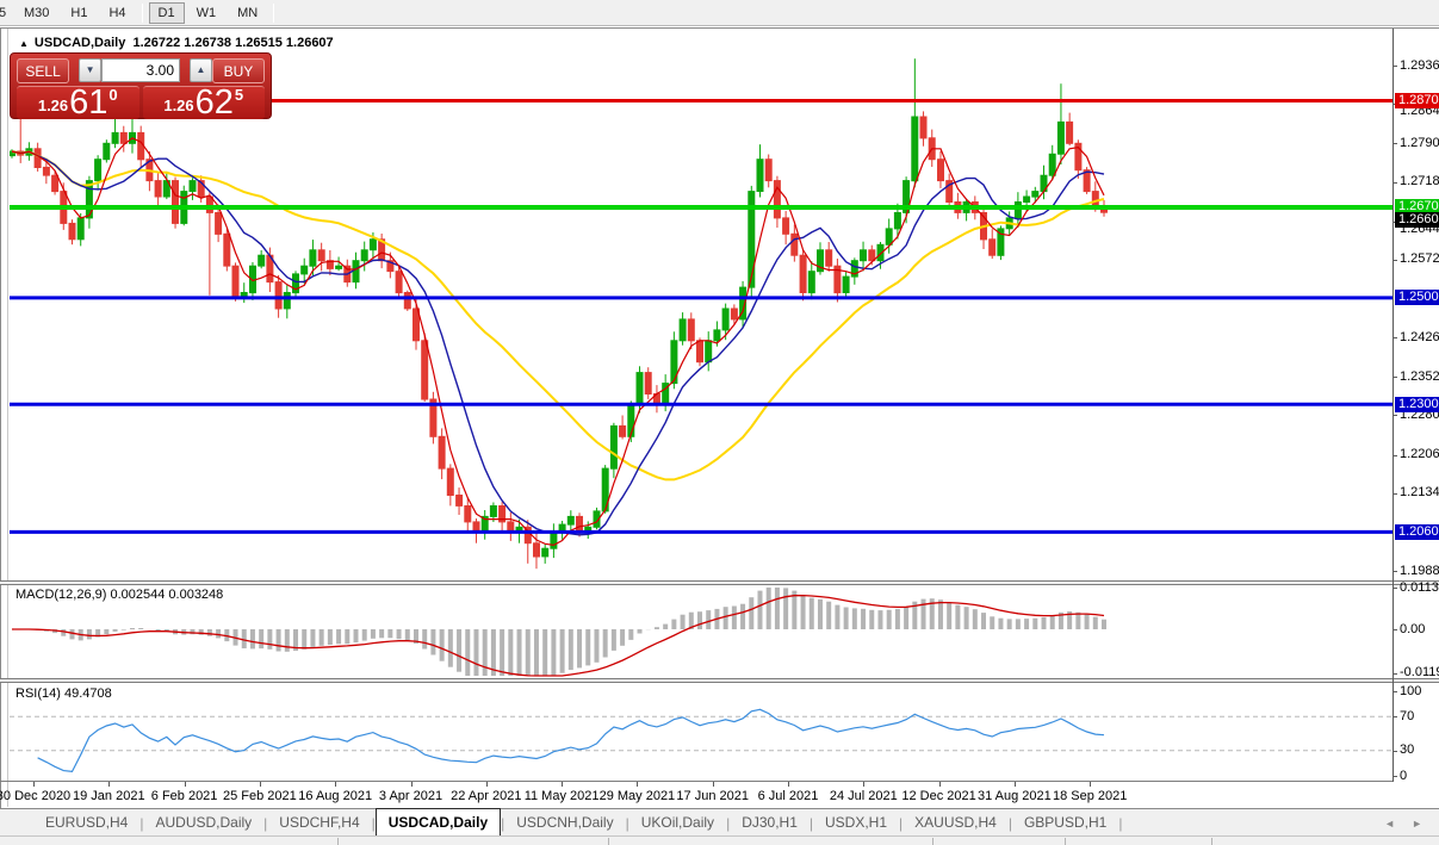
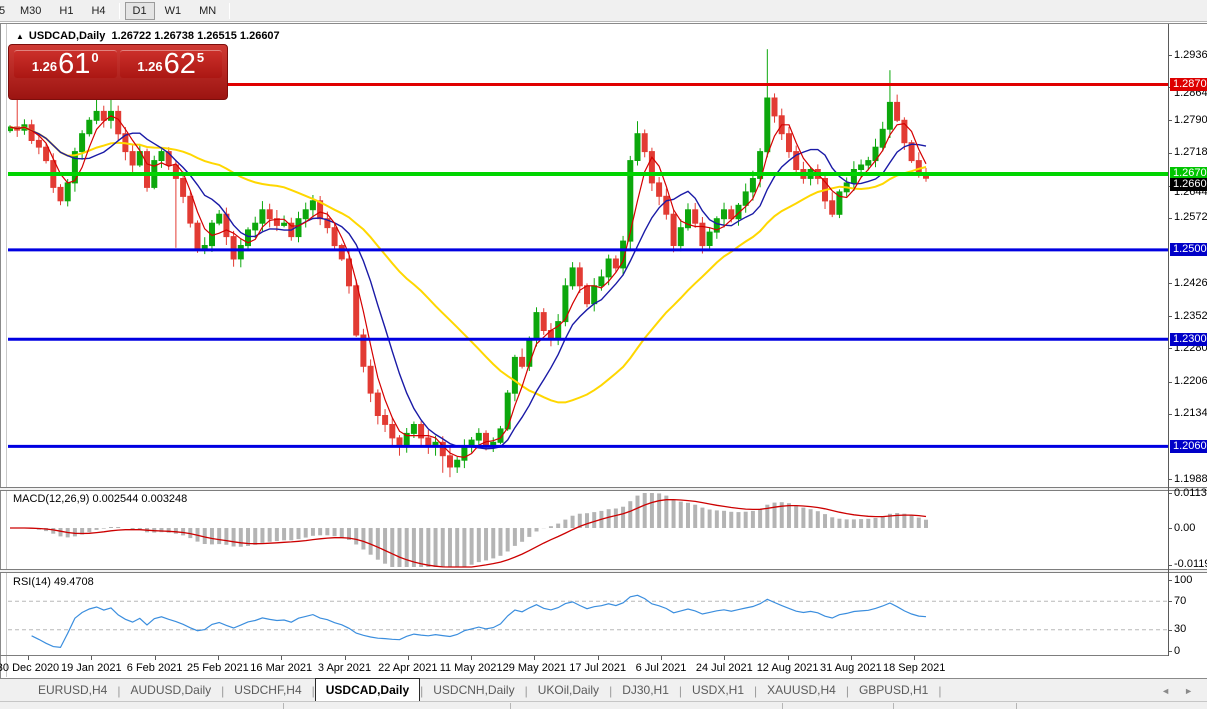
  5
  M30
  H1
  H4
  D1
  W1
  MN
  ▲ USDCAD,Daily 1.26722 1.26738 1.26515 1.26607
- SELL
- ▼
- 3.00
- ▲
- BUY
  1.26
  61
  0
  1.26
  62
  5
  MACD(12,26,9) 0.002544 0.003248
  RSI(14) 49.4708
  1.2936
  1.2864
  1.2790
  1.2718
  1.2644
  1.2572
  1.2426
  1.2352
  1.2280
  1.2206
  1.2134
  1.1988
  1.2870
  1.2670
  1.2500
  1.2300
  1.2060
  1.2660
  0.0113
  0.00
  -0.011
  100
  70
  30
  0
  0 Dec 2020
  19 Jan 2021
  6 Feb 2021
  25 Feb 2021
- 16 Aug 2021
+ 16 Mar 2021
  3 Apr 2021
  22 Apr 2021
  11 May 2021
  29 May 2021
- 17 Jun 2021
+ 17 Jul 2021
  6 Jul 2021
  24 Jul 2021
- 12 Dec 2021
+ 12 Aug 2021
  31 Aug 2021
  18 Sep 2021
  EURUSD,H4
  |
  AUDUSD,Daily
  |
  USDCHF,H4
  |
  USDCAD,Daily
  |
  USDCNH,Daily
  |
  UKOil,Daily
  |
  DJ30,H1
  |
  USDX,H1
  |
  XAUUSD,H4
  |
  GBPUSD,H1
  |
  ◄
  ►
